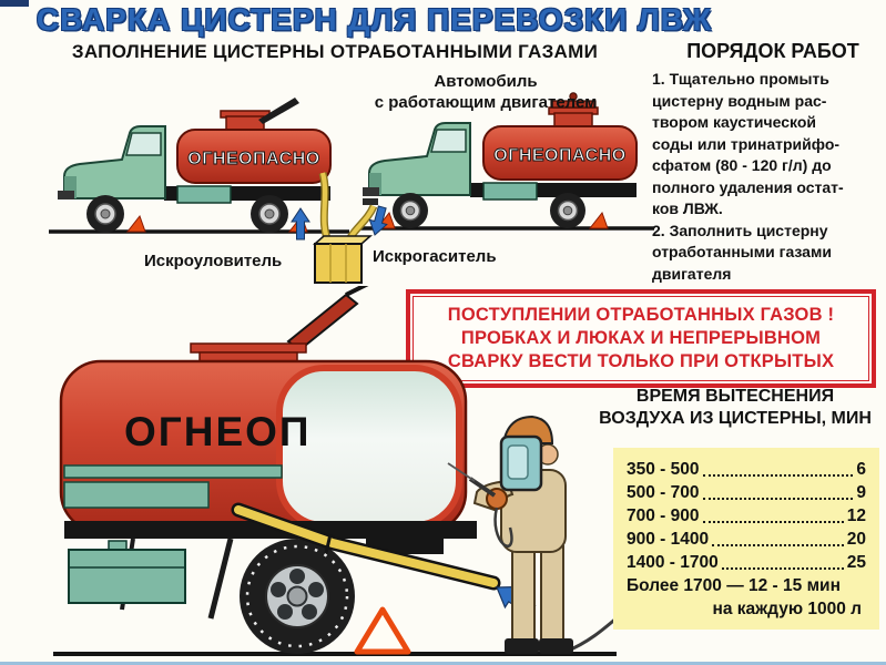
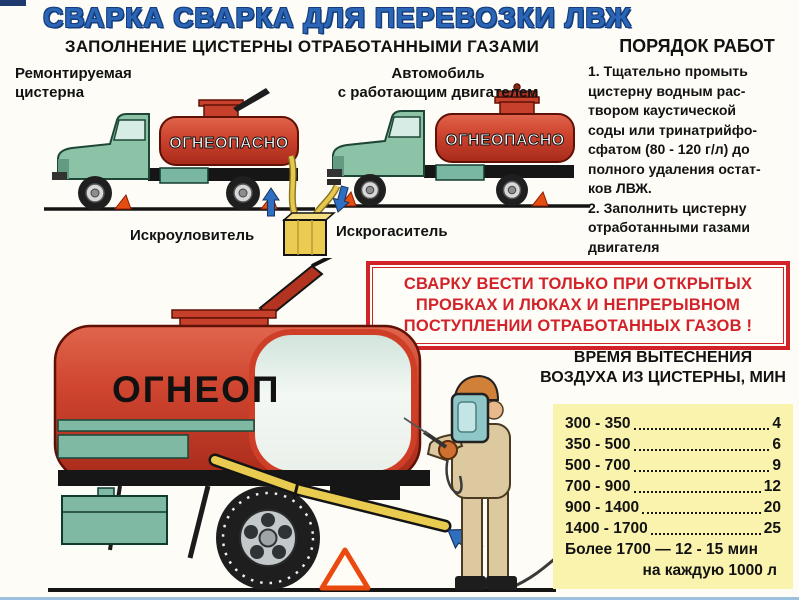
- СВАРКА ЦИСТЕРН ДЛЯ ПЕРЕВОЗКИ ЛВЖ
+ СВАРКА СВАРКА ДЛЯ ПЕРЕВОЗКИ ЛВЖ
  ЗАПОЛНЕНИЕ ЦИСТЕРНЫ ОТРАБОТАННЫМИ ГАЗАМИ
  ПОРЯДОК РАБОТ
  1. Тщательно промыть
  цистерну водным рас-
  твором каустической
  соды или тринатрийфо-
  сфатом (80 - 120 г/л) до
  полного удаления остат-
  ков ЛВЖ.
  2. Заполнить цистерну
  отработанными газами
  двигателя
  ОГНЕОПАСНО
  ОГНЕОПАСНО
+ Ремонтируемая
+ цистерна
  Автомобиль
  с работающим двигателем
  Искроуловитель
  Искрогаситель
- ПОСТУПЛЕНИИ ОТРАБОТАННЫХ ГАЗОВ !
+ СВАРКУ ВЕСТИ ТОЛЬКО ПРИ ОТКРЫТЫХ
  ПРОБКАХ И ЛЮКАХ И НЕПРЕРЫВНОМ
- СВАРКУ ВЕСТИ ТОЛЬКО ПРИ ОТКРЫТЫХ
+ ПОСТУПЛЕНИИ ОТРАБОТАННЫХ ГАЗОВ !
  ОГНЕОП
  ВРЕМЯ ВЫТЕСНЕНИЯ
  ВОЗДУХА ИЗ ЦИСТЕРНЫ, МИН
+ 300 - 350
+ 4
  350 - 500
  6
  500 - 700
  9
  700 - 900
  12
  900 - 1400
  20
  1400 - 1700
  25
  Более 1700 — 12 - 15 мин
  на каждую 1000 л
